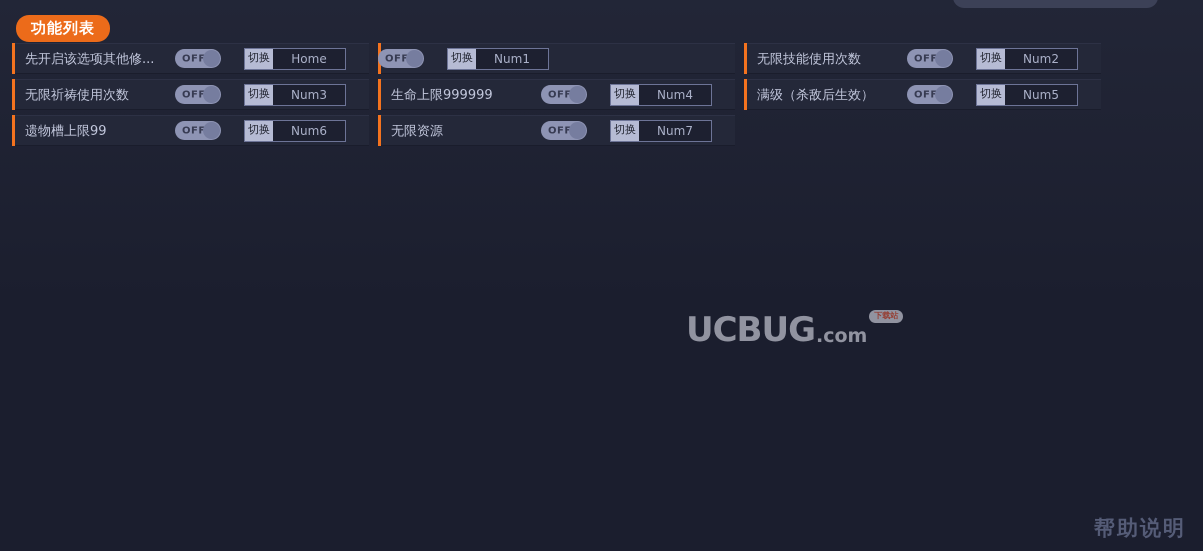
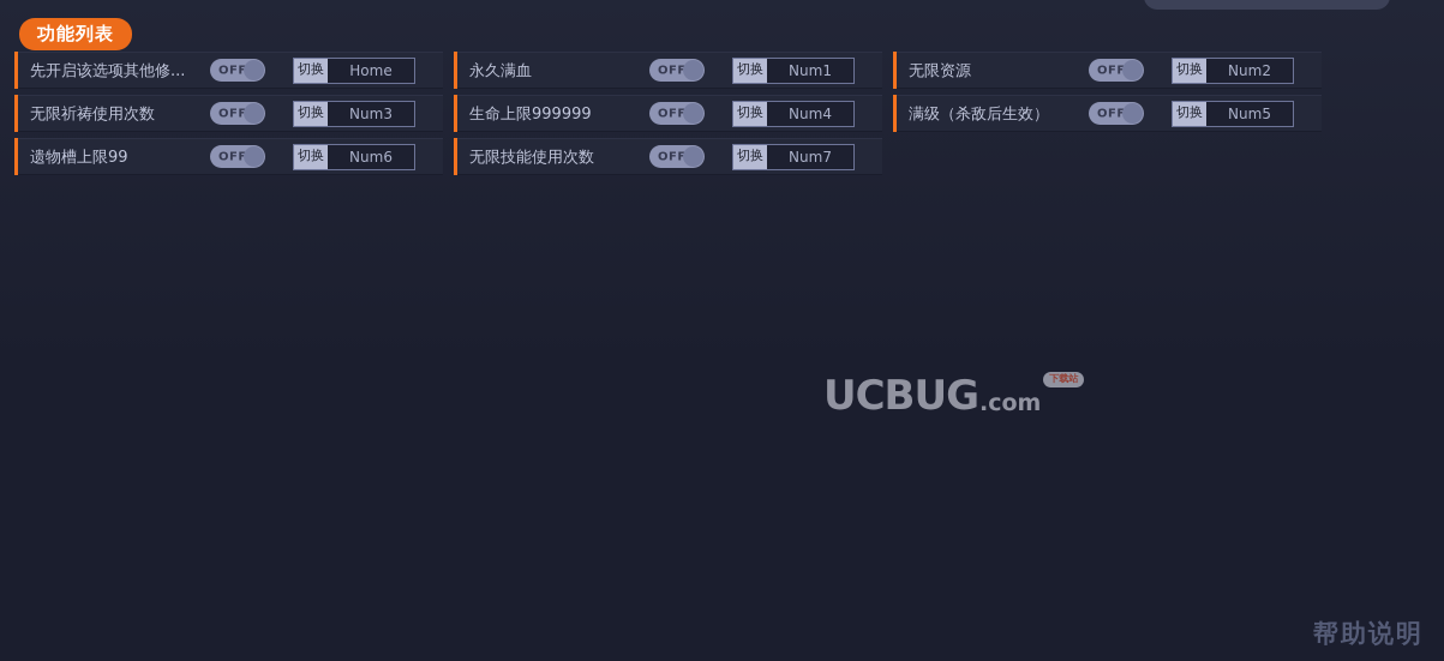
  功能列表
  先开启该选项其他修...
  OFF
  切换
  Home
  无限祈祷使用次数
  OFF
  切换
  Num3
  遗物槽上限99
  OFF
  切换
  Num6
+ 永久满血
  OFF
  切换
  Num1
  生命上限999999
  OFF
  切换
  Num4
- 无限资源
+ 无限技能使用次数
  OFF
  切换
  Num7
- 无限技能使用次数
+ 无限资源
  OFF
  切换
  Num2
  满级（杀敌后生效）
  OFF
  切换
  Num5
  UCBUG
  .com
  下载站
  帮助说明
